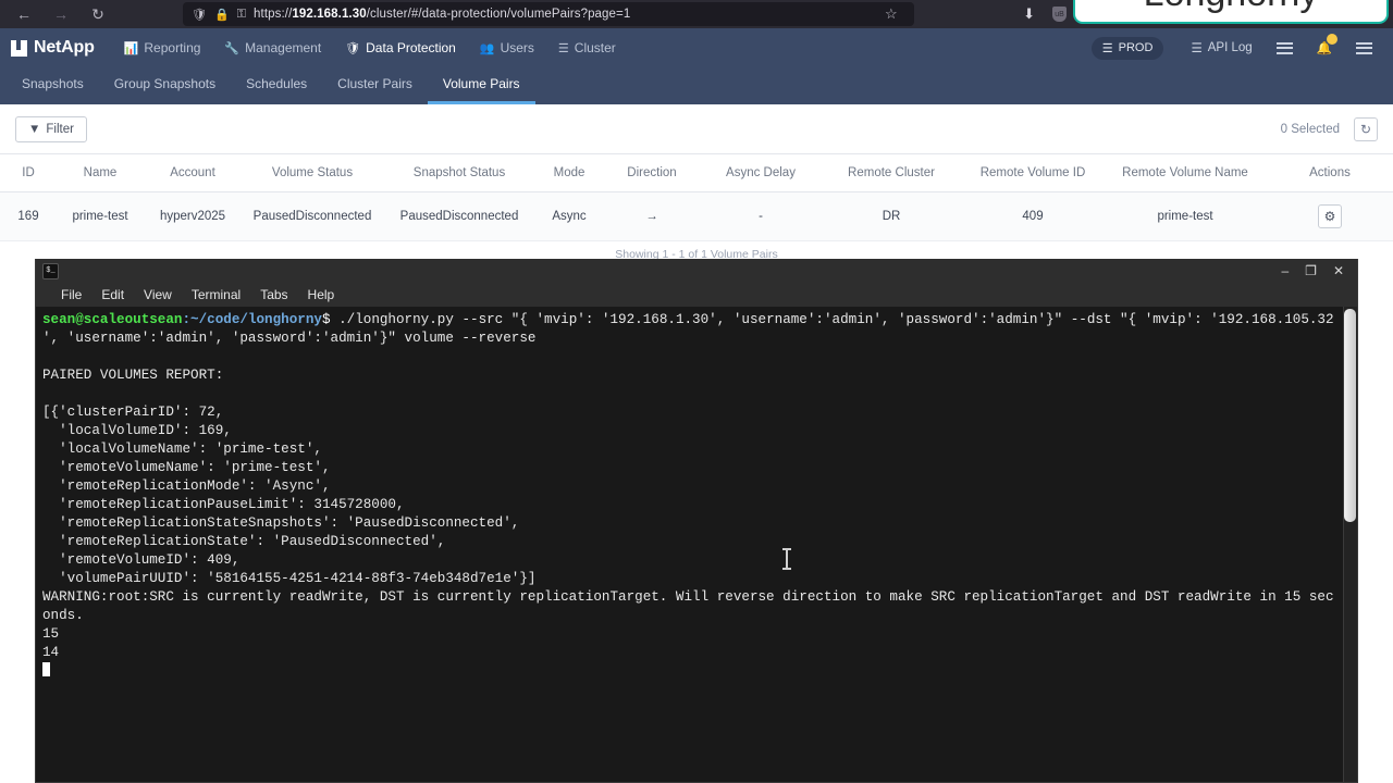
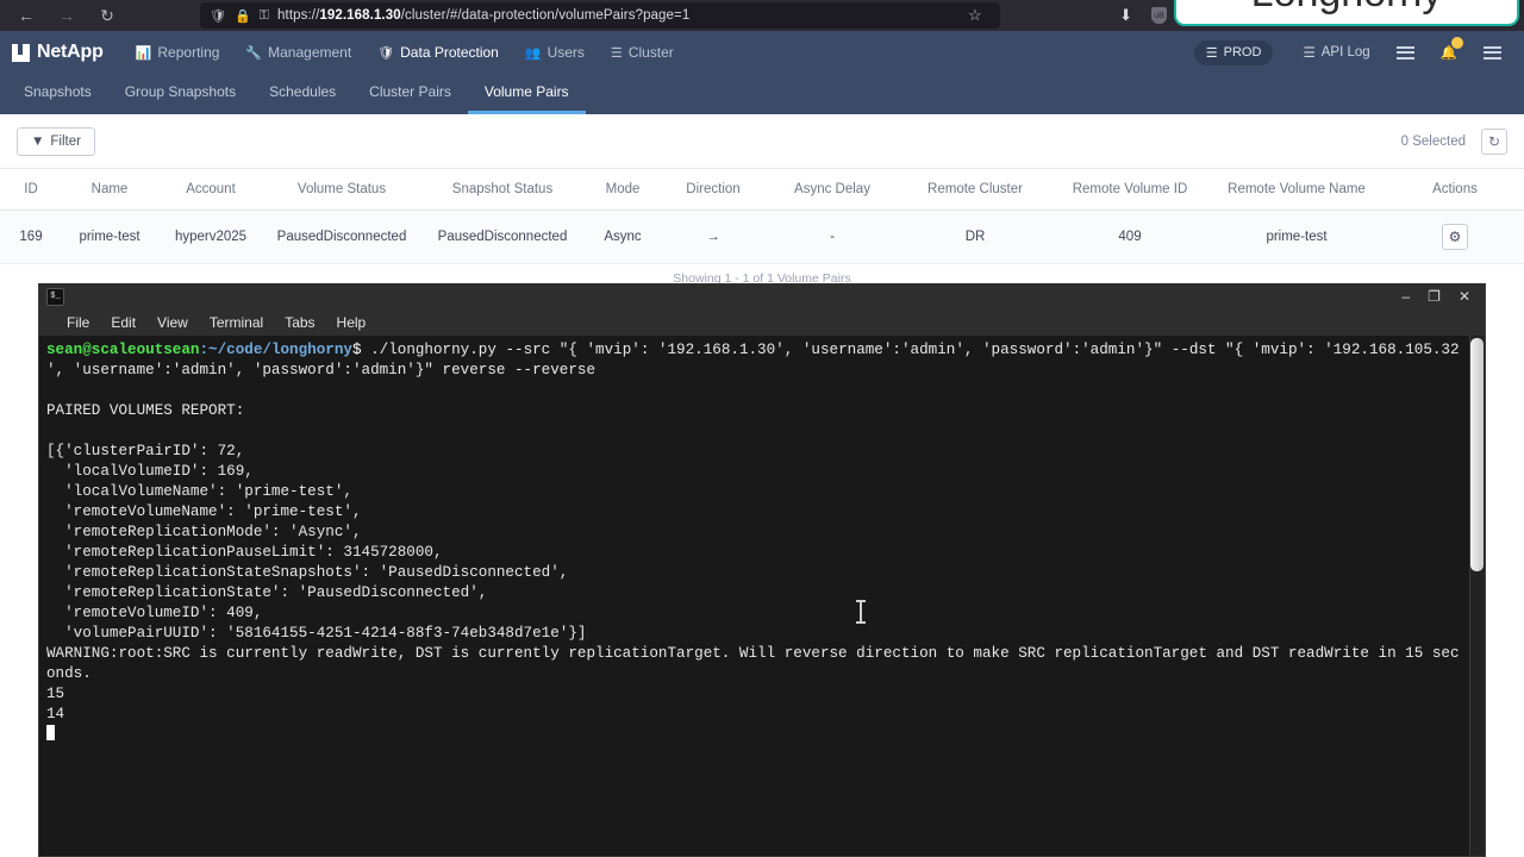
  ←
  →
  ↻
  🛡
  🔒
  ⚿
  https://192.168.1.30/cluster/#/data-protection/volumePairs?page=1
  ☆
  ⬇
  NetApp
  📊
  Reporting
  🔧
  Management
  🛡
  Data Protection
  👥
  Users
  ☰
  Cluster
  ☰
  PROD
  ☰
  API Log
  🔔
  Snapshots
  Group Snapshots
  Schedules
  Cluster Pairs
  Volume Pairs
  ▼
  Filter
  0 Selected
  ↻
  ID	Name	Account	Volume Status	Snapshot Status	Mode	Direction	Async Delay	Remote Cluster	Remote Volume ID	Remote Volume Name	Actions
  169	prime-test	hyperv2025	PausedDisconnected	PausedDisconnected	Async	→	-	DR	409	prime-test	⚙
  Showing 1 - 1 of 1 Volume Pairs
  $_
  –
  ❐
  ✕
  File
  Edit
  View
  Terminal
  Tabs
  Help
- sean@scaleoutsean:~/code/longhorny$ ./longhorny.py --src "{ 'mvip': '192.168.1.30', 'username':'admin', 'password':'admin'}" --dst "{ 'mvip': '192.168.105.32 ', 'username':'admin', 'password':'admin'}" volume --reverse PAIRED VOLUMES REPORT: [{'clusterPairID': 72, 'localVolumeID': 169, 'localVolumeName': 'prime-test', 'remoteVolumeName': 'prime-test', 'remoteReplicationMode': 'Async', 'remoteReplicationPauseLimit': 3145728000, 'remoteReplicationStateSnapshots': 'PausedDisconnected', 'remoteReplicationState': 'PausedDisconnected', 'remoteVolumeID': 409, 'volumePairUUID': '58164155-4251-4214-88f3-74eb348d7e1e'}] WARNING:root:SRC is currently readWrite, DST is currently replicationTarget. Will reverse direction to make SRC replicationTarget and DST readWrite in 15 sec onds. 15 14
+ sean@scaleoutsean:~/code/longhorny$ ./longhorny.py --src "{ 'mvip': '192.168.1.30', 'username':'admin', 'password':'admin'}" --dst "{ 'mvip': '192.168.105.32 ', 'username':'admin', 'password':'admin'}" reverse --reverse PAIRED VOLUMES REPORT: [{'clusterPairID': 72, 'localVolumeID': 169, 'localVolumeName': 'prime-test', 'remoteVolumeName': 'prime-test', 'remoteReplicationMode': 'Async', 'remoteReplicationPauseLimit': 3145728000, 'remoteReplicationStateSnapshots': 'PausedDisconnected', 'remoteReplicationState': 'PausedDisconnected', 'remoteVolumeID': 409, 'volumePairUUID': '58164155-4251-4214-88f3-74eb348d7e1e'}] WARNING:root:SRC is currently readWrite, DST is currently replicationTarget. Will reverse direction to make SRC replicationTarget and DST readWrite in 15 sec onds. 15 14
